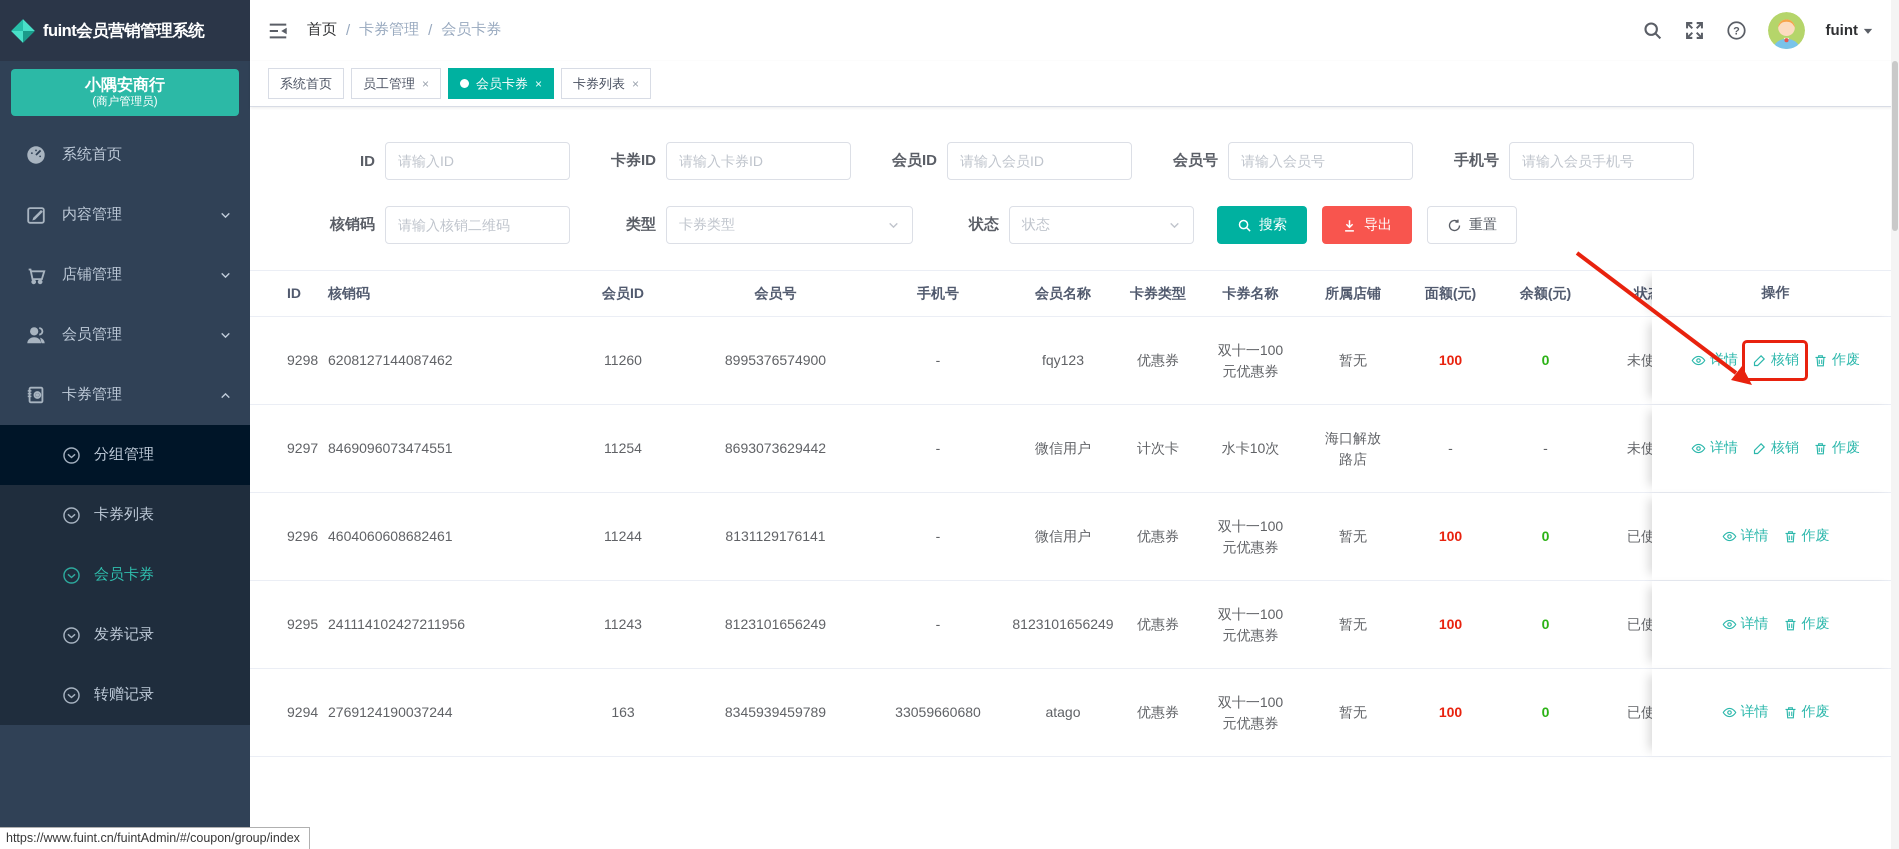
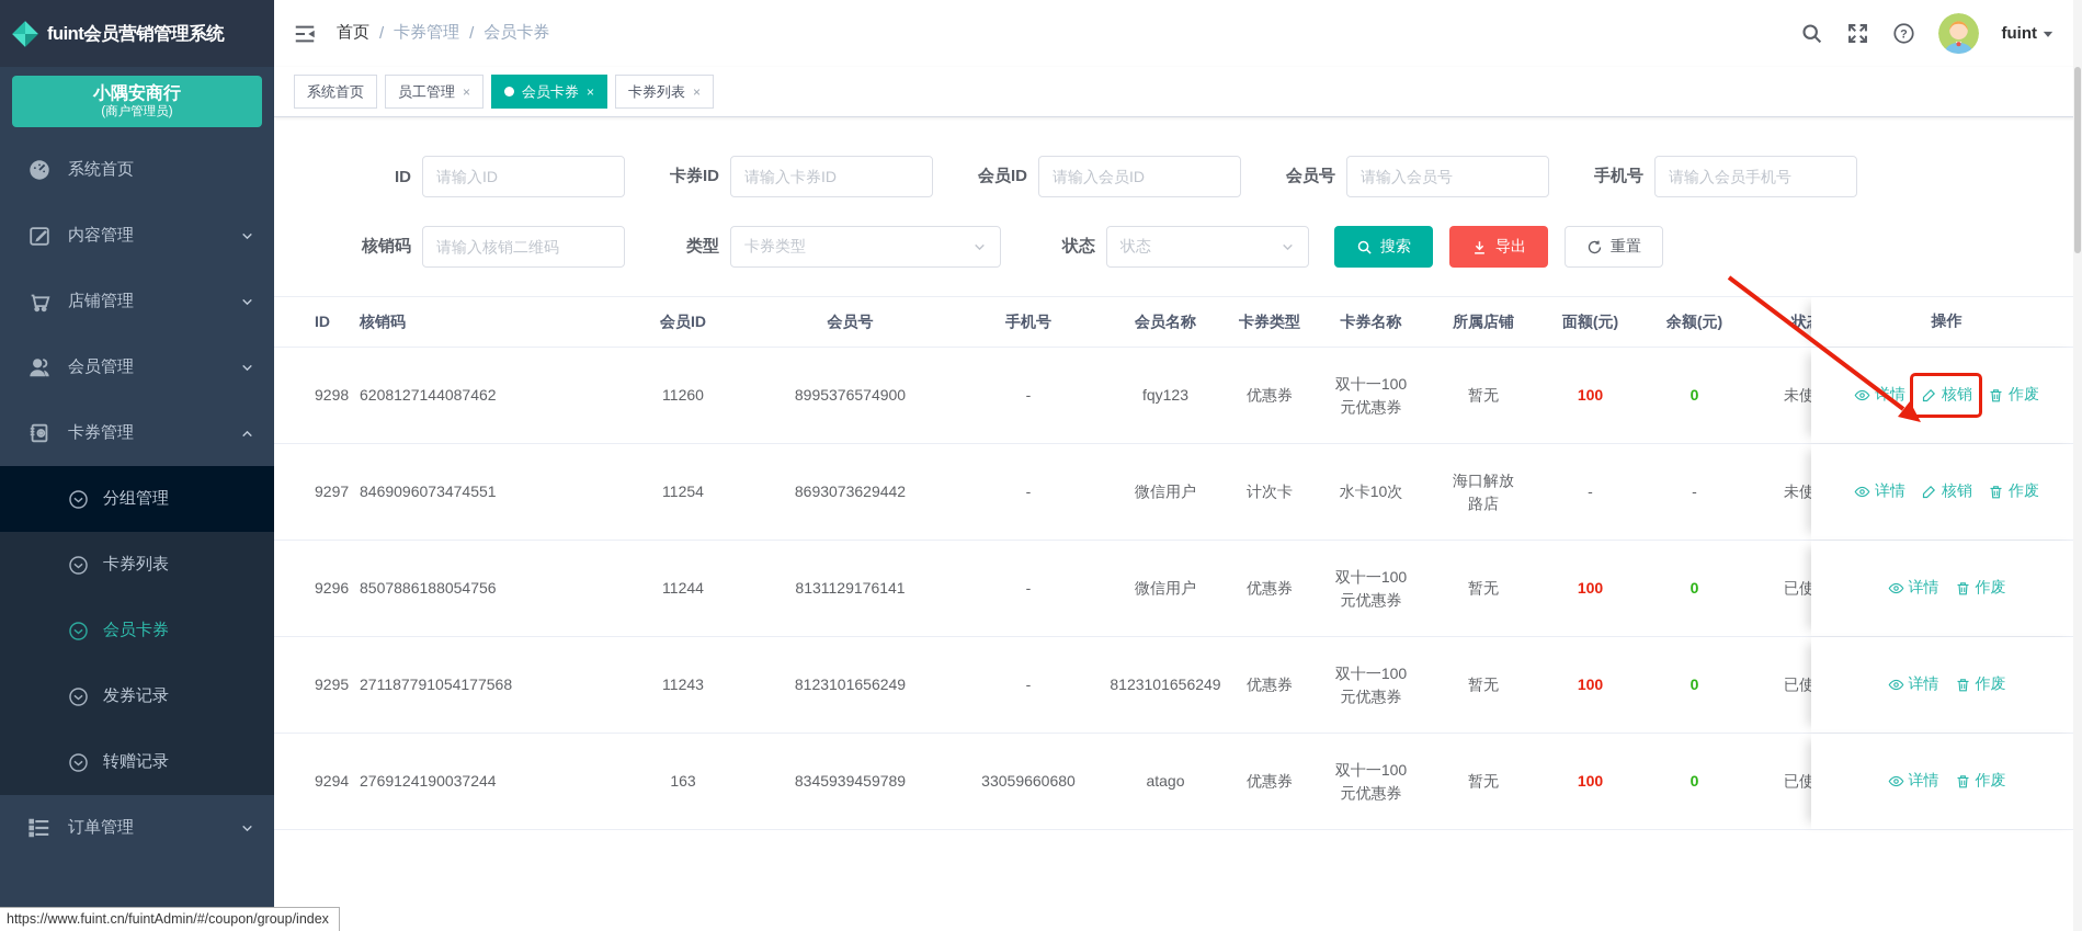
  fuint会员营销管理系统
  小隅安商行
  (商户管理员)
  系统首页
  内容管理
  店铺管理
  会员管理
  卡券管理
  分组管理
  卡券列表
  会员卡券
  发券记录
  转赠记录
+ 订单管理
  首页
  /
  卡券管理
  /
  会员卡券
  ?
  fuint
  系统首页
  员工管理
  ×
  会员卡券
  ×
  卡券列表
  ×
  ID
  请输入ID
  卡券ID
  请输入卡券ID
  会员ID
  请输入会员ID
  会员号
  请输入会员号
  手机号
  请输入会员手机号
  核销码
  请输入核销二维码
  类型
  卡券类型
  状态
  状态
  搜索
  导出
  重置
  ID
  核销码
  会员ID
  会员号
  手机号
  会员名称
  卡券类型
  卡券名称
  所属店铺
  面额(元)
  余额(元)
  操作
  9298
  6208127144087462
  11260
  8995376574900
  -
  fqy123
  优惠券
  双十一100元优惠券
  暂无
  100
  0
  核销
  作废
  9297
  8469096073474551
  11254
  8693073629442
  -
  微信用户
  计次卡
  水卡10次
  海口解放路店
  -
  -
  详情
  核销
  作废
  9296
- 4604060608682461
+ 8507886188054756
  11244
  8131129176141
  -
  微信用户
  优惠券
  双十一100元优惠券
  暂无
  100
  0
  详情
  作废
  9295
- 241114102427211956
+ 271187791054177568
  11243
  8123101656249
  -
  8123101656249
  优惠券
  双十一100元优惠券
  暂无
  100
  0
  详情
  作废
  9294
  2769124190037244
  163
  8345939459789
  33059660680
  atago
  优惠券
  双十一100元优惠券
  暂无
  100
  0
  详情
  作废
  https://www.fuint.cn/fuintAdmin/#/coupon/group/index
